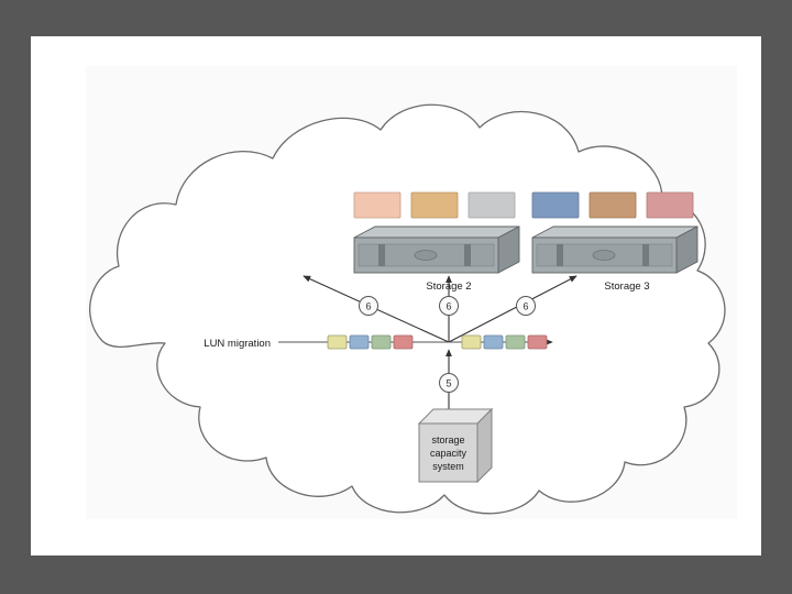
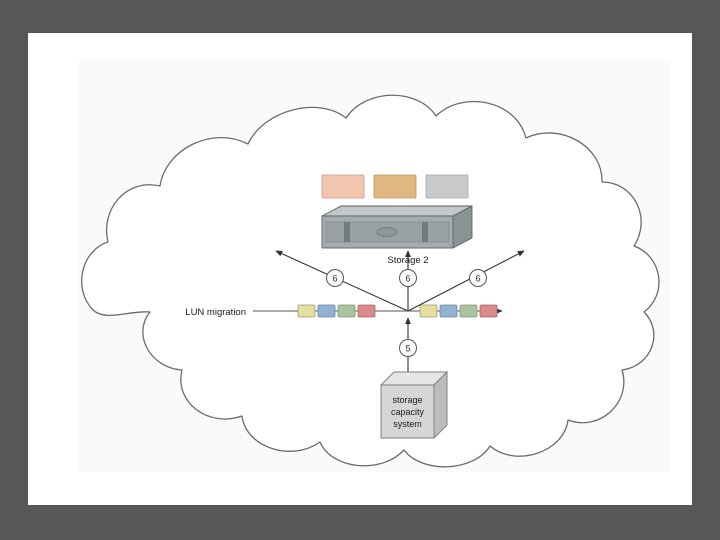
  Storge 2
- Storage 3
  6
  6
  6
  LUN migration
  5
  storage
  capacity
  system
